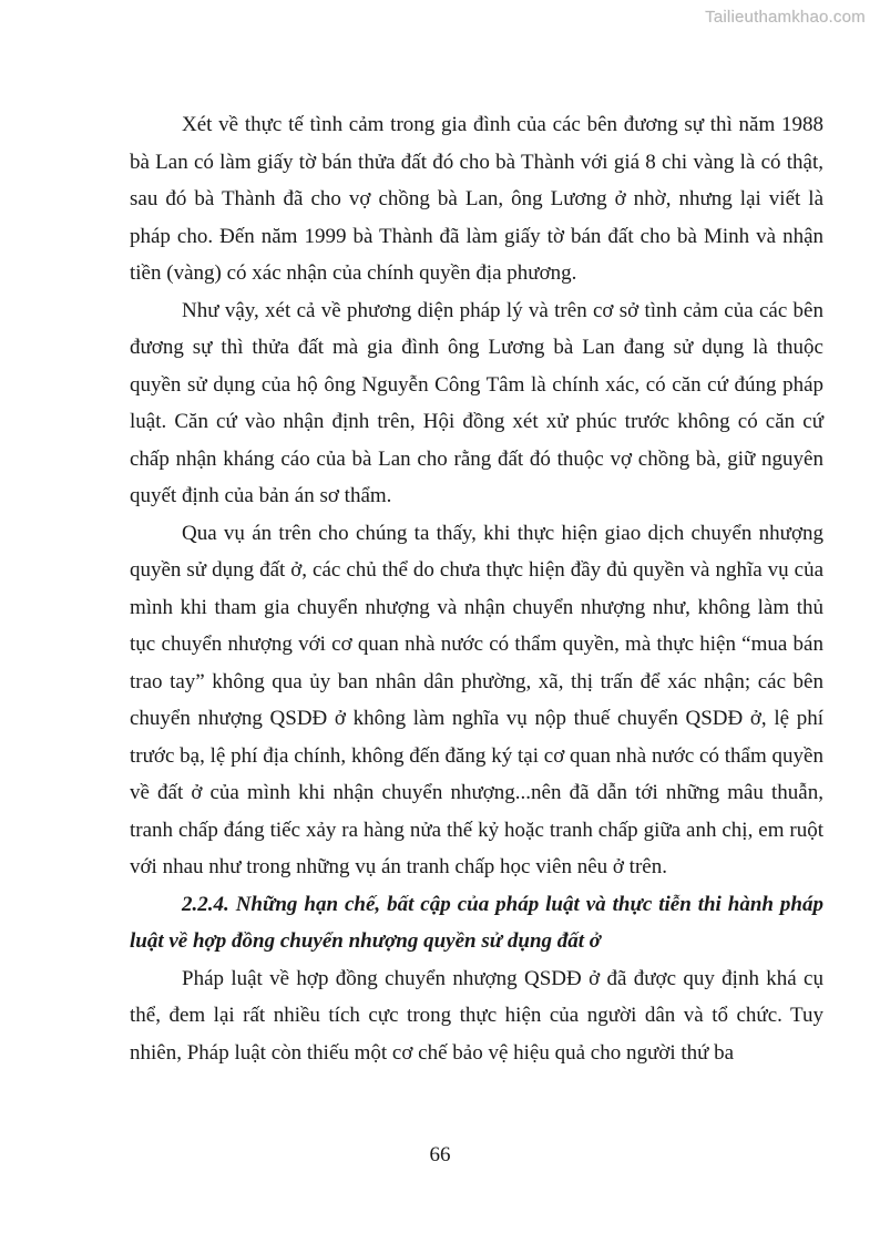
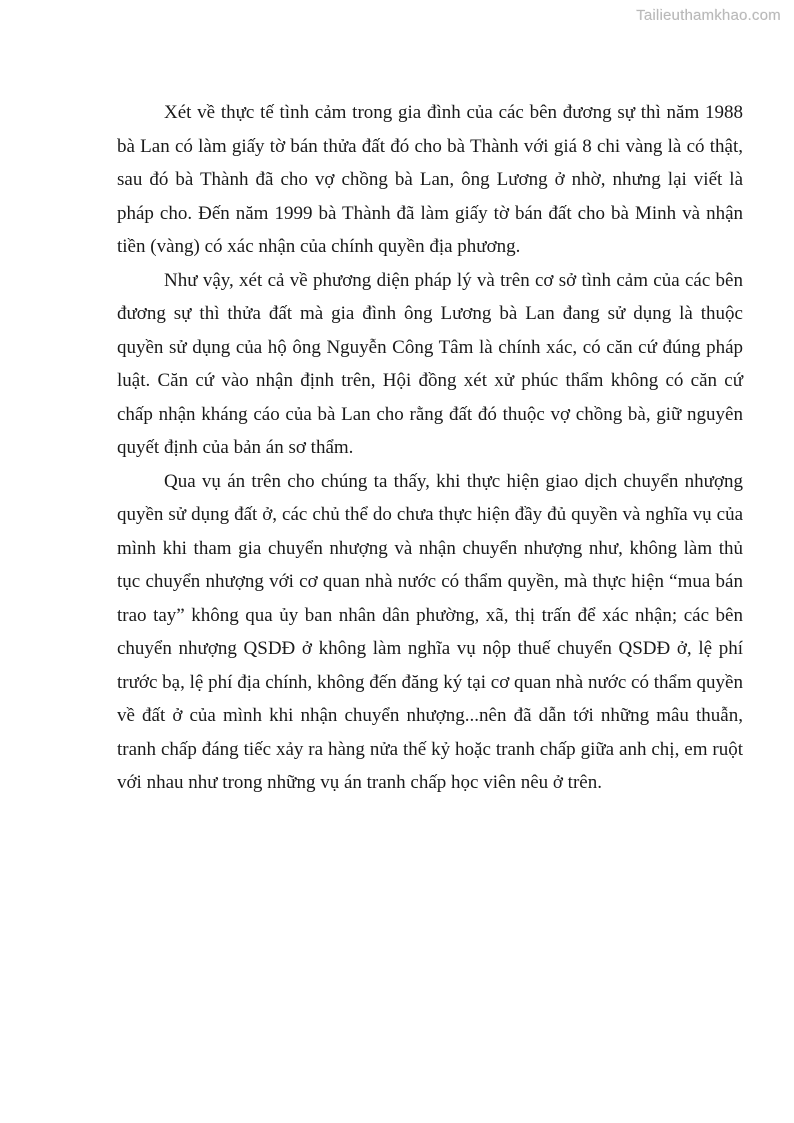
  Tailieuthamkhao.com
  Xét về thực tế tình cảm trong gia đình của các bên đương sự thì năm 1988 bà Lan có làm giấy tờ bán thửa đất đó cho bà Thành với giá 8 chi vàng là có thật, sau đó bà Thành đã cho vợ chồng bà Lan, ông Lương ở nhờ, nhưng lại viết là pháp cho. Đến năm 1999 bà Thành đã làm giấy tờ bán đất cho bà Minh và nhận tiền (vàng) có xác nhận của chính quyền địa phương.
- Như vậy, xét cả về phương diện pháp lý và trên cơ sở tình cảm của các bên đương sự thì thửa đất mà gia đình ông Lương bà Lan đang sử dụng là thuộc quyền sử dụng của hộ ông Nguyễn Công Tâm là chính xác, có căn cứ đúng pháp luật. Căn cứ vào nhận định trên, Hội đồng xét xử phúc trước không có căn cứ chấp nhận kháng cáo của bà Lan cho rằng đất đó thuộc vợ chồng bà, giữ nguyên quyết định của bản án sơ thẩm.
+ Như vậy, xét cả về phương diện pháp lý và trên cơ sở tình cảm của các bên đương sự thì thửa đất mà gia đình ông Lương bà Lan đang sử dụng là thuộc quyền sử dụng của hộ ông Nguyễn Công Tâm là chính xác, có căn cứ đúng pháp luật. Căn cứ vào nhận định trên, Hội đồng xét xử phúc thẩm không có căn cứ chấp nhận kháng cáo của bà Lan cho rằng đất đó thuộc vợ chồng bà, giữ nguyên quyết định của bản án sơ thẩm.
  Qua vụ án trên cho chúng ta thấy, khi thực hiện giao dịch chuyển nhượng quyền sử dụng đất ở, các chủ thể do chưa thực hiện đầy đủ quyền và nghĩa vụ của mình khi tham gia chuyển nhượng và nhận chuyển nhượng như, không làm thủ tục chuyển nhượng với cơ quan nhà nước có thẩm quyền, mà thực hiện “mua bán trao tay” không qua ủy ban nhân dân phường, xã, thị trấn để xác nhận; các bên chuyển nhượng QSDĐ ở không làm nghĩa vụ nộp thuế chuyển QSDĐ ở, lệ phí trước bạ, lệ phí địa chính, không đến đăng ký tại cơ quan nhà nước có thẩm quyền về đất ở của mình khi nhận chuyển nhượng...nên đã dẫn tới những mâu thuẫn, tranh chấp đáng tiếc xảy ra hàng nửa thế kỷ hoặc tranh chấp giữa anh chị, em ruột với nhau như trong những vụ án tranh chấp học viên nêu ở trên.
- 2.2.4. Những hạn chế, bất cập của pháp luật và thực tiễn thi hành pháp luật về hợp đồng chuyển nhượng quyền sử dụng đất ở
- Pháp luật về hợp đồng chuyển nhượng QSDĐ ở đã được quy định khá cụ thể, đem lại rất nhiều tích cực trong thực hiện của người dân và tổ chức. Tuy nhiên, Pháp luật còn thiếu một cơ chế bảo vệ hiệu quả cho người thứ ba
- 66
